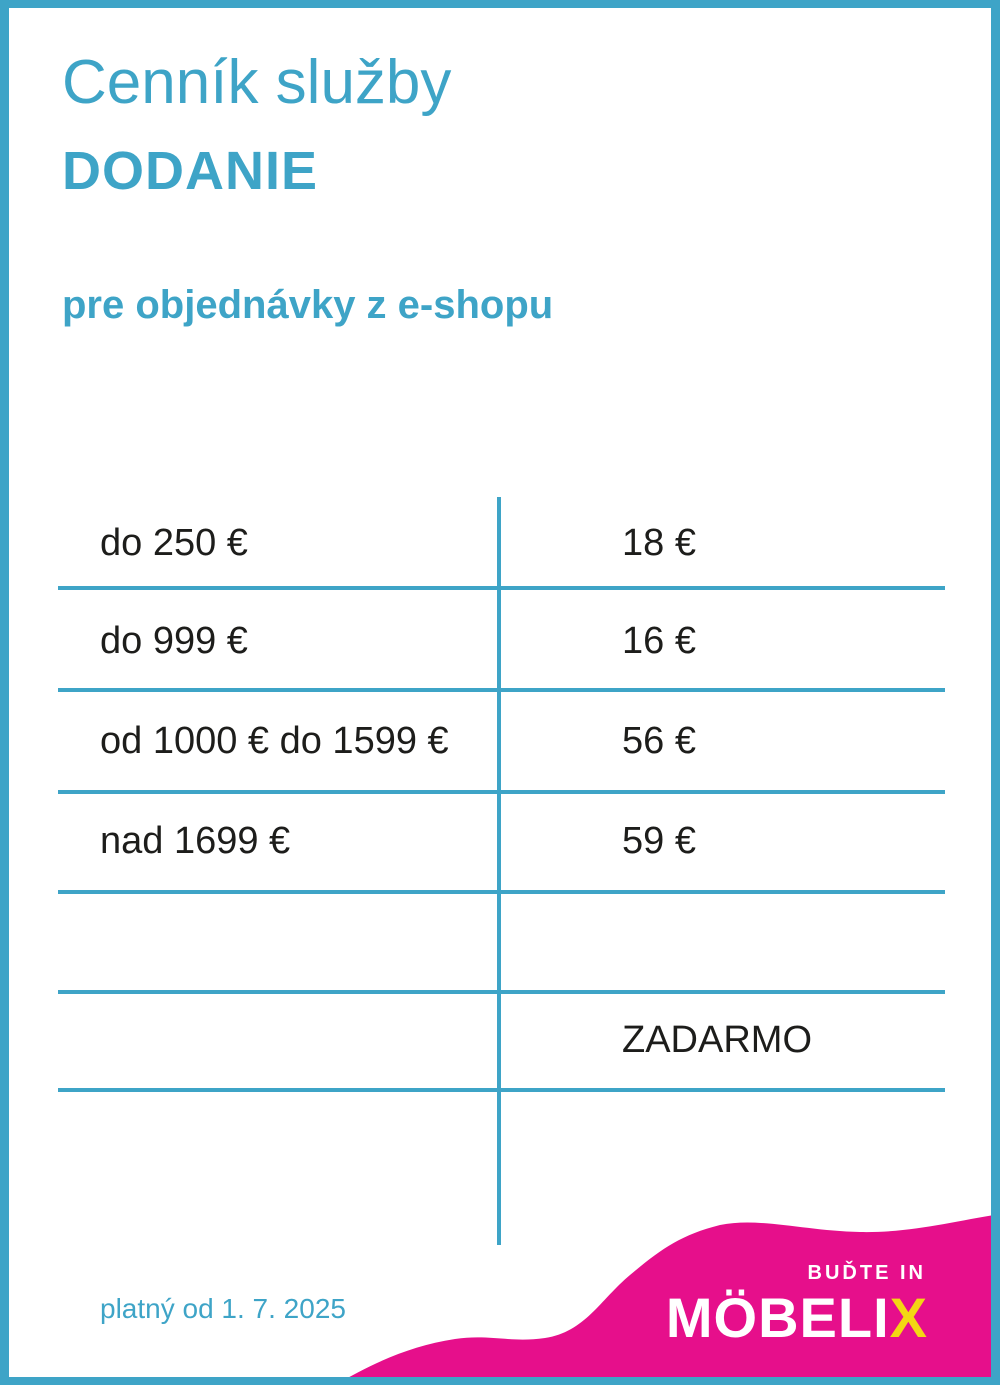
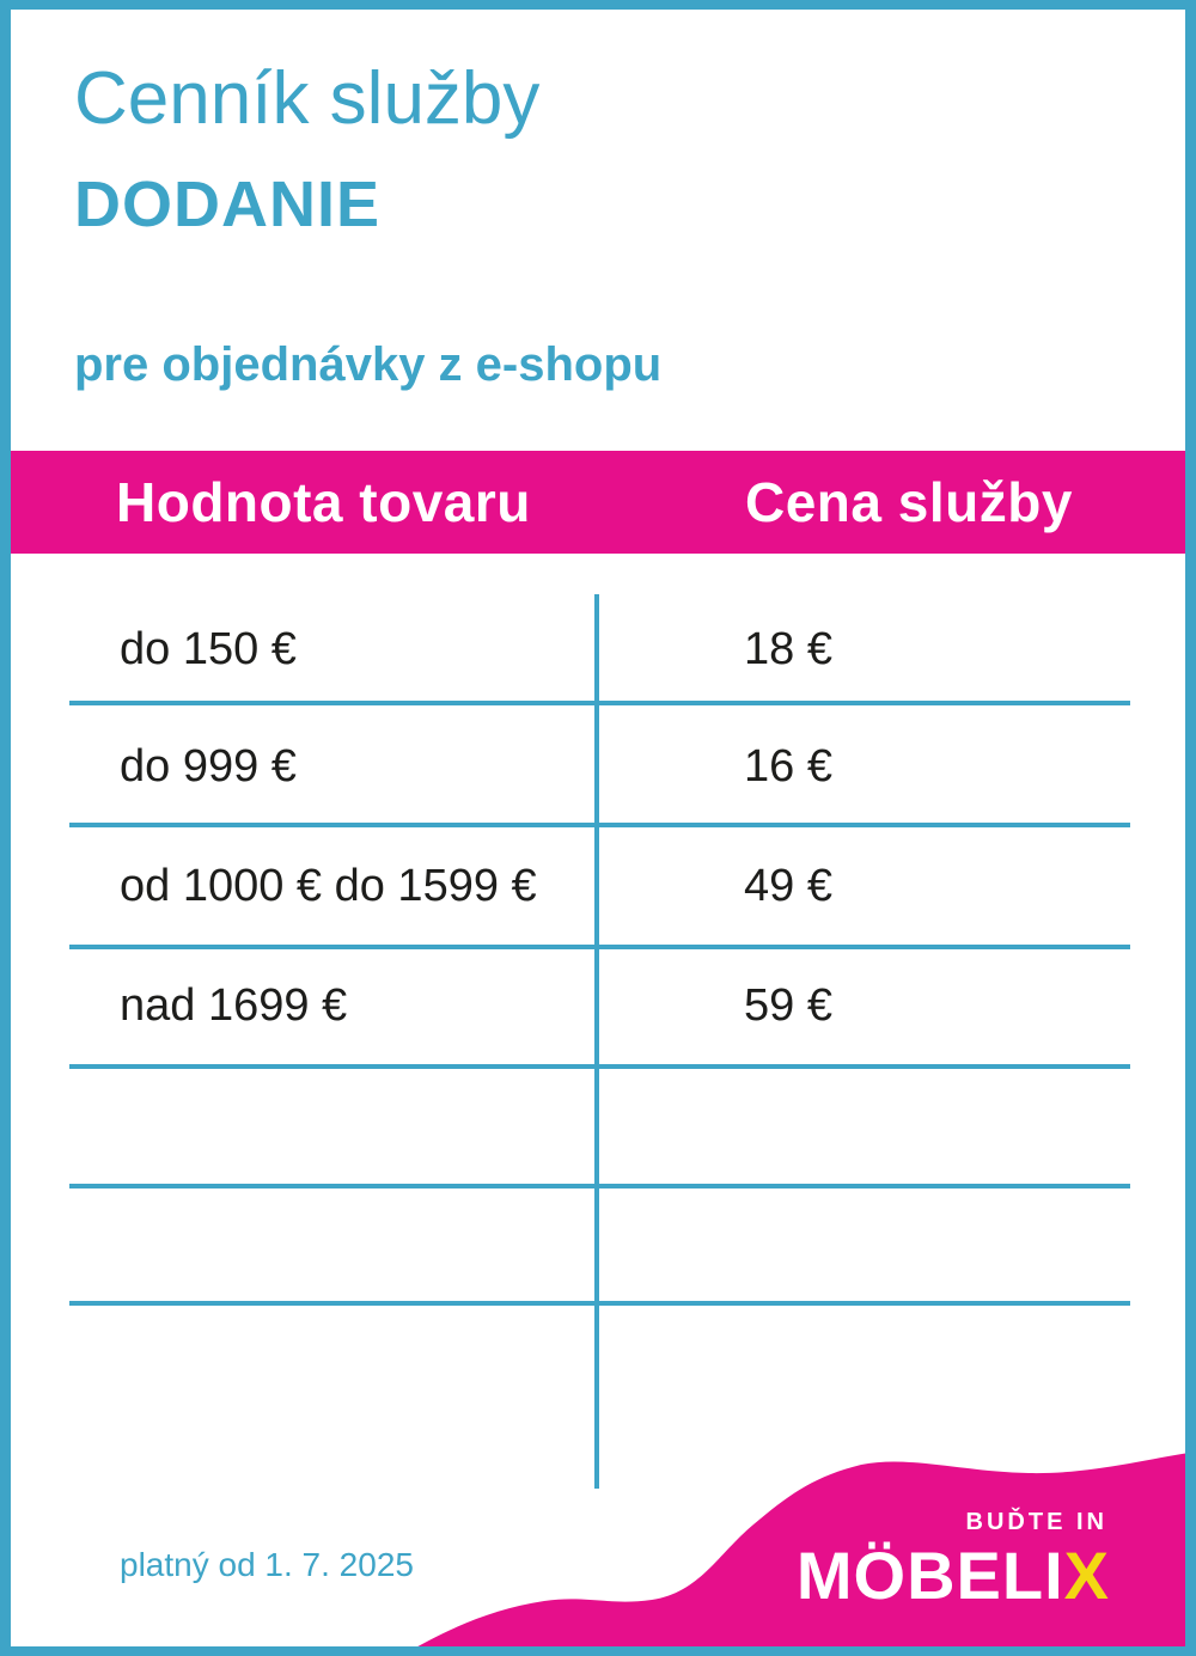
  Cenník služby
  DODANIE
  pre objednávky z e-shopu
+ Hodnota tovaru
+ Cena služby
- do 250 €
+ do 150 €
  18 €
  do 999 €
  16 €
  od 1000 € do 1599 €
- 56 €
+ 49 €
  nad 1699 €
  59 €
- ZADARMO
  platný od 1. 7. 2025
  BUĎTE IN
  MÖBELIX
